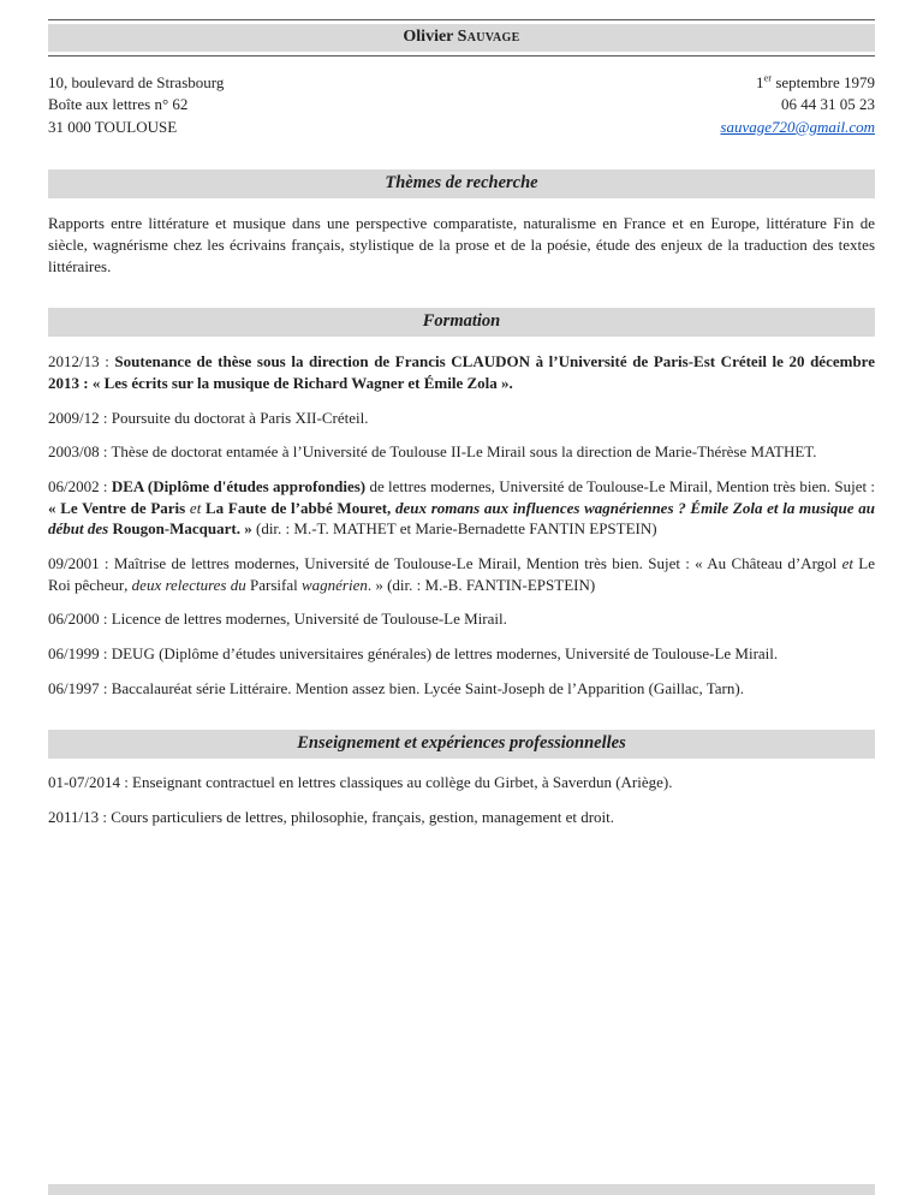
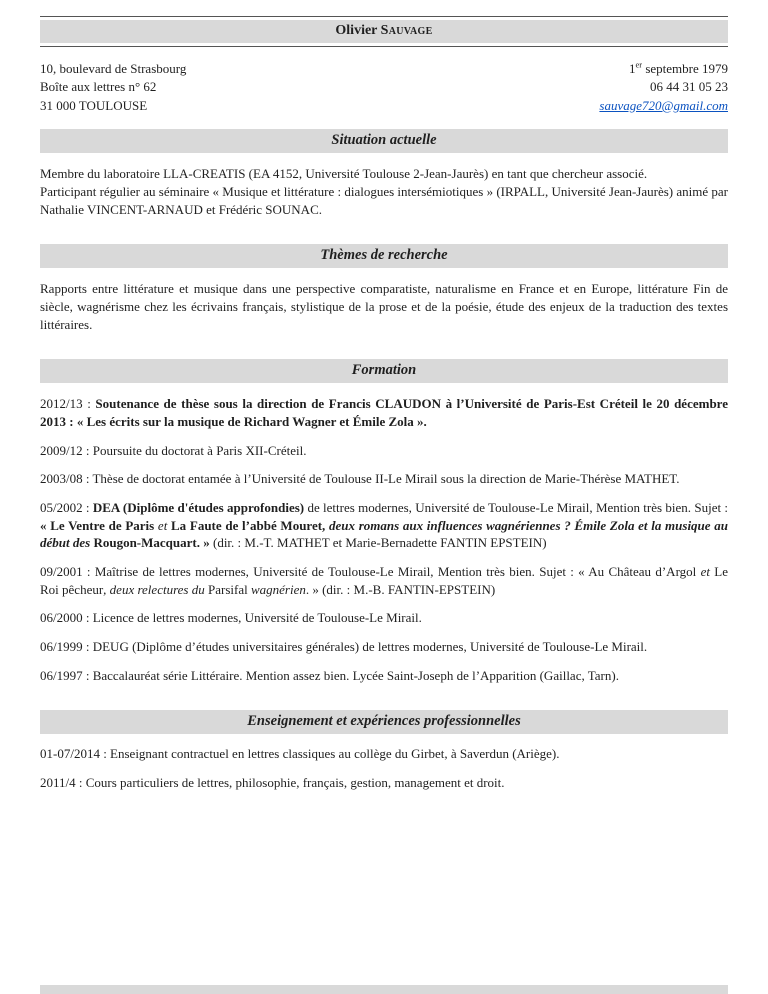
  Olivier Sauvage
  10, boulevard de Strasbourg
  Boîte aux lettres n° 62
  31 000 TOULOUSE
  1er septembre 1979
  06 44 31 05 23
  sauvage720@gmail.com
+ Situation actuelle
+ Membre du laboratoire LLA-CREATIS (EA 4152, Université Toulouse 2-Jean-Jaurès) en tant que chercheur associé.
+ Participant régulier au séminaire « Musique et littérature : dialogues intersémiotiques » (IRPALL, Université Jean-Jaurès) animé par Nathalie VINCENT-ARNAUD et Frédéric SOUNAC.
  Thèmes de recherche
  Rapports entre littérature et musique dans une perspective comparatiste, naturalisme en France et en Europe, littérature Fin de siècle, wagnérisme chez les écrivains français, stylistique de la prose et de la poésie, étude des enjeux de la traduction des textes littéraires.
  Formation
  2012/13 : Soutenance de thèse sous la direction de Francis CLAUDON à l’Université de Paris-Est Créteil le 20 décembre 2013 : « Les écrits sur la musique de Richard Wagner et Émile Zola ».
  2009/12 : Poursuite du doctorat à Paris XII-Créteil.
  2003/08 : Thèse de doctorat entamée à l’Université de Toulouse II-Le Mirail sous la direction de Marie-Thérèse MATHET.
- 06/2002 : DEA (Diplôme d'études approfondies) de lettres modernes, Université de Toulouse-Le Mirail, Mention très bien. Sujet : « Le Ventre de Paris et La Faute de l’abbé Mouret, deux romans aux influences wagnériennes ? Émile Zola et la musique au début des Rougon-Macquart. » (dir. : M.-T. MATHET et Marie-Bernadette FANTIN EPSTEIN)
+ 05/2002 : DEA (Diplôme d'études approfondies) de lettres modernes, Université de Toulouse-Le Mirail, Mention très bien. Sujet : « Le Ventre de Paris et La Faute de l’abbé Mouret, deux romans aux influences wagnériennes ? Émile Zola et la musique au début des Rougon-Macquart. » (dir. : M.-T. MATHET et Marie-Bernadette FANTIN EPSTEIN)
  09/2001 : Maîtrise de lettres modernes, Université de Toulouse-Le Mirail, Mention très bien. Sujet : « Au Château d’Argol et Le Roi pêcheur, deux relectures du Parsifal wagnérien. » (dir. : M.-B. FANTIN-EPSTEIN)
  06/2000 : Licence de lettres modernes, Université de Toulouse-Le Mirail.
  06/1999 : DEUG (Diplôme d’études universitaires générales) de lettres modernes, Université de Toulouse-Le Mirail.
  06/1997 : Baccalauréat série Littéraire. Mention assez bien. Lycée Saint-Joseph de l’Apparition (Gaillac, Tarn).
  Enseignement et expériences professionnelles
  01-07/2014 : Enseignant contractuel en lettres classiques au collège du Girbet, à Saverdun (Ariège).
- 2011/13 : Cours particuliers de lettres, philosophie, français, gestion, management et droit.
+ 2011/4 : Cours particuliers de lettres, philosophie, français, gestion, management et droit.
